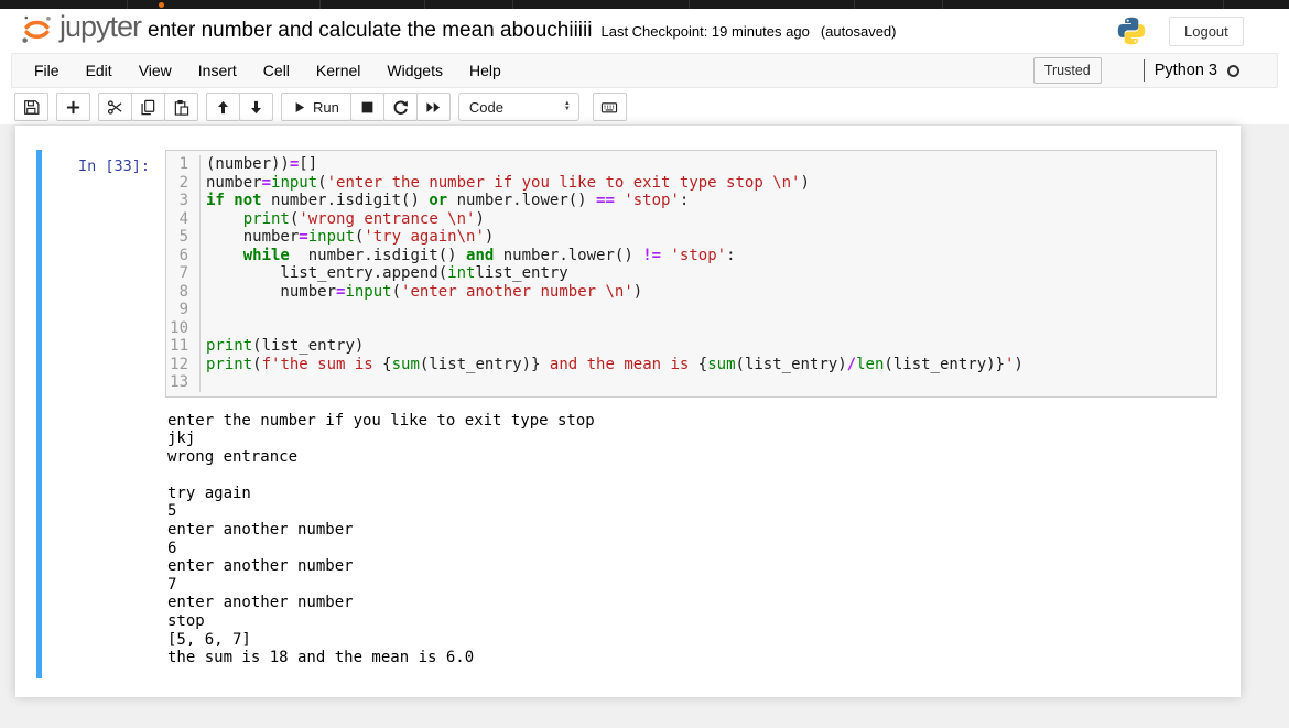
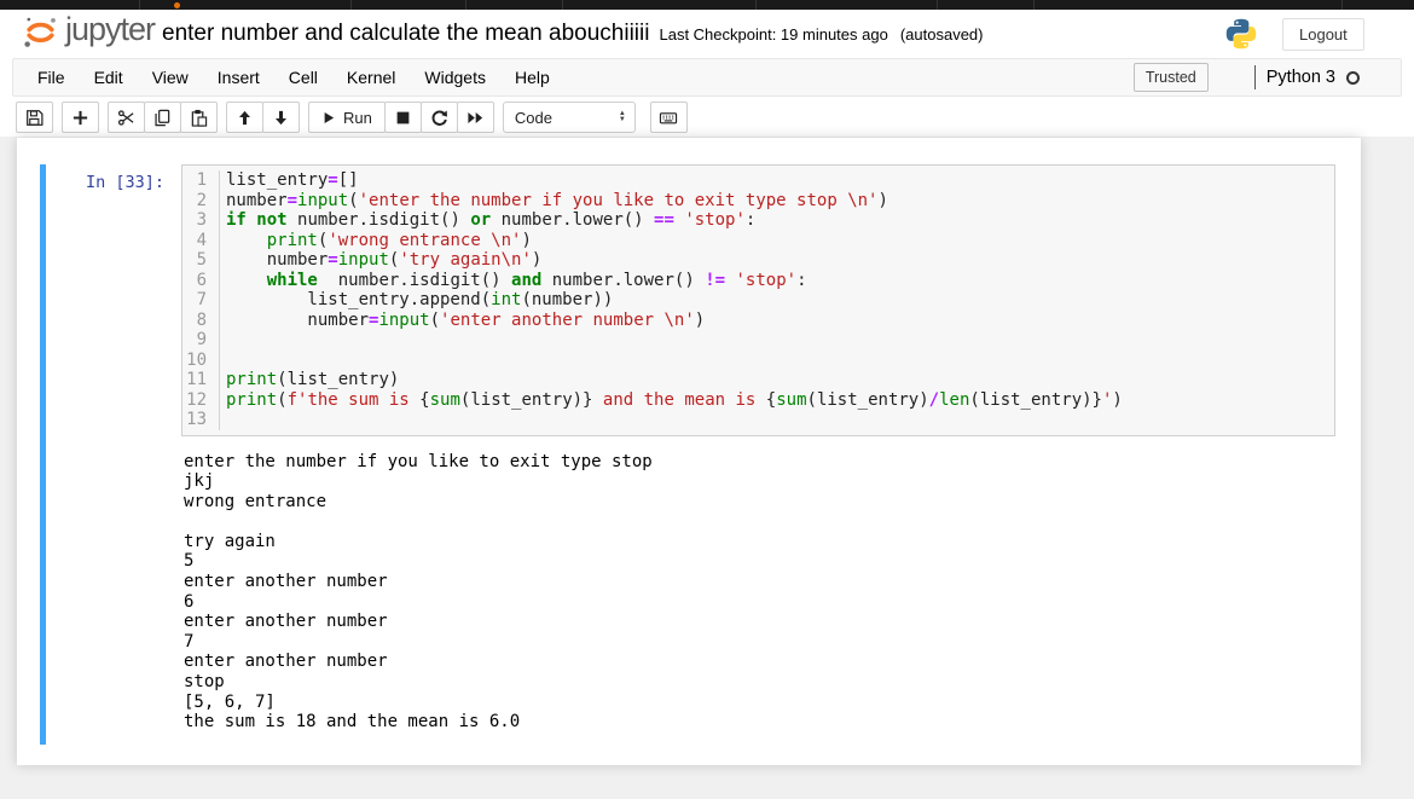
  jupyter
  enter number and calculate the mean abouchiiiii
  Last Checkpoint: 19 minutes ago
  (autosaved)
  Logout
  File
  Edit
  View
  Insert
  Cell
  Kernel
  Widgets
  Help
  Trusted
  Python 3
  Run
  Code
  In [33]:
  1
  2
  3
  4
  5
  6
  7
  8
  9
  10
  11
  12
  13
- (number))=[]
+ list_entry=[]
  number=input('enter the number if you like to exit type stop \n')
  if not number.isdigit() or number.lower() == 'stop':
  print('wrong entrance \n')
  number=input('try again\n')
  while number.isdigit() and number.lower() != 'stop':
- list_entry.append(intlist_entry
+ list_entry.append(int(number))
  number=input('enter another number \n')
  print(list_entry)
  print(f'the sum is {sum(list_entry)} and the mean is {sum(list_entry)/len(list_entry)}')
  enter the number if you like to exit type stop
  jkj
  wrong entrance
  try again
  5
  enter another number
  6
  enter another number
  7
  enter another number
  stop
  [5, 6, 7]
  the sum is 18 and the mean is 6.0
